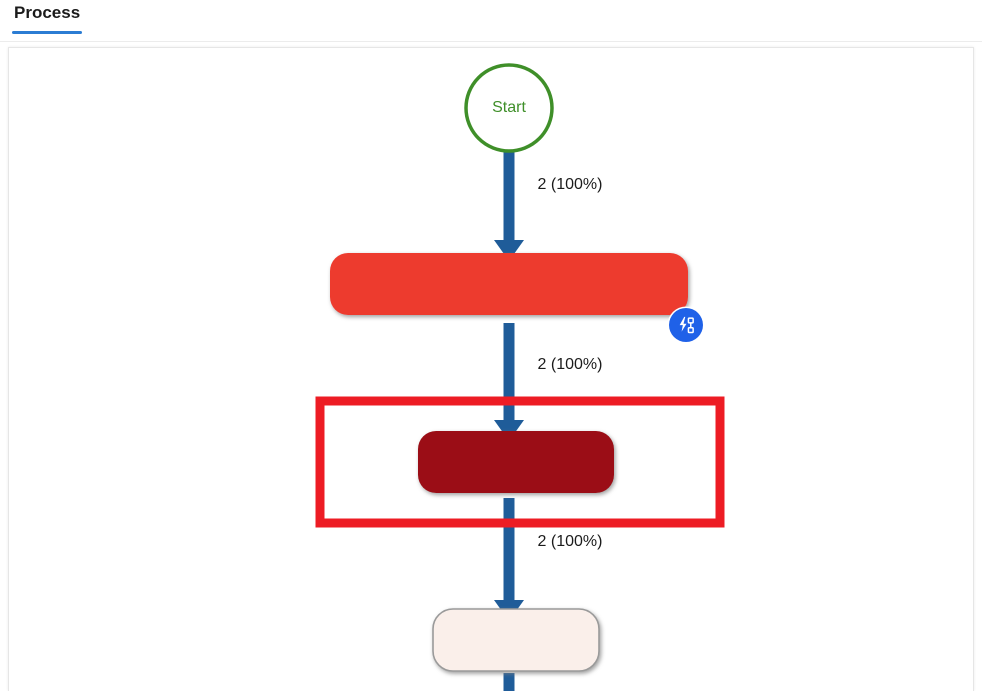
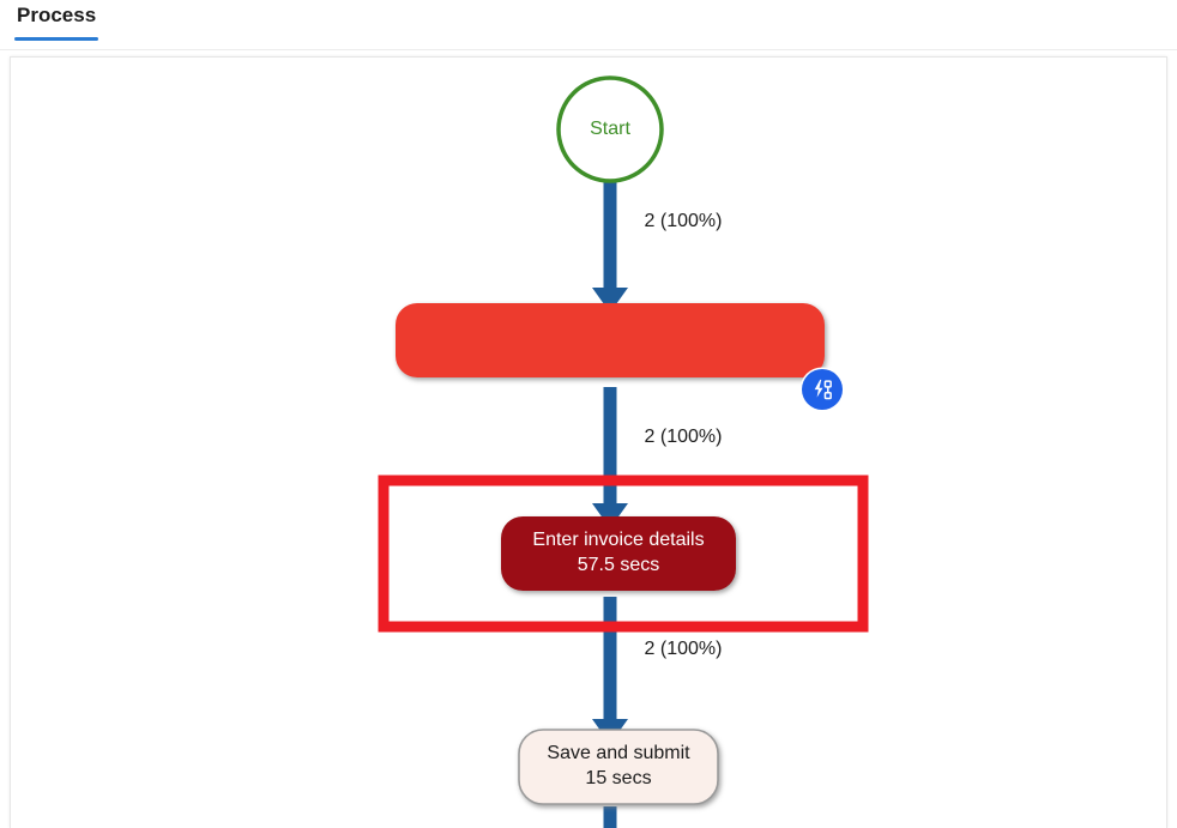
  Process
  Start
+ Enter invoice details
+ 57.5 secs
+ Save and submit
+ 15 secs
  2 (100%)
  2 (100%)
  2 (100%)
